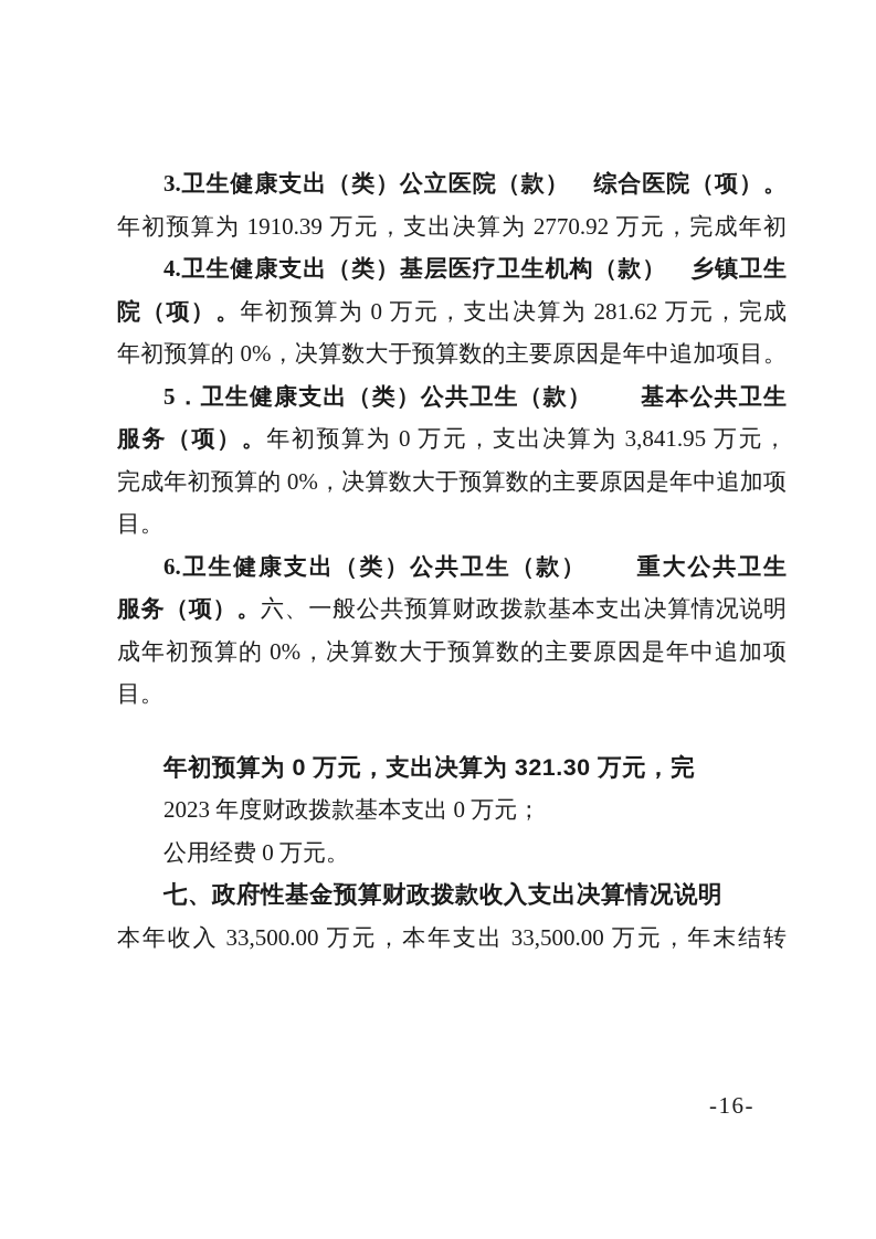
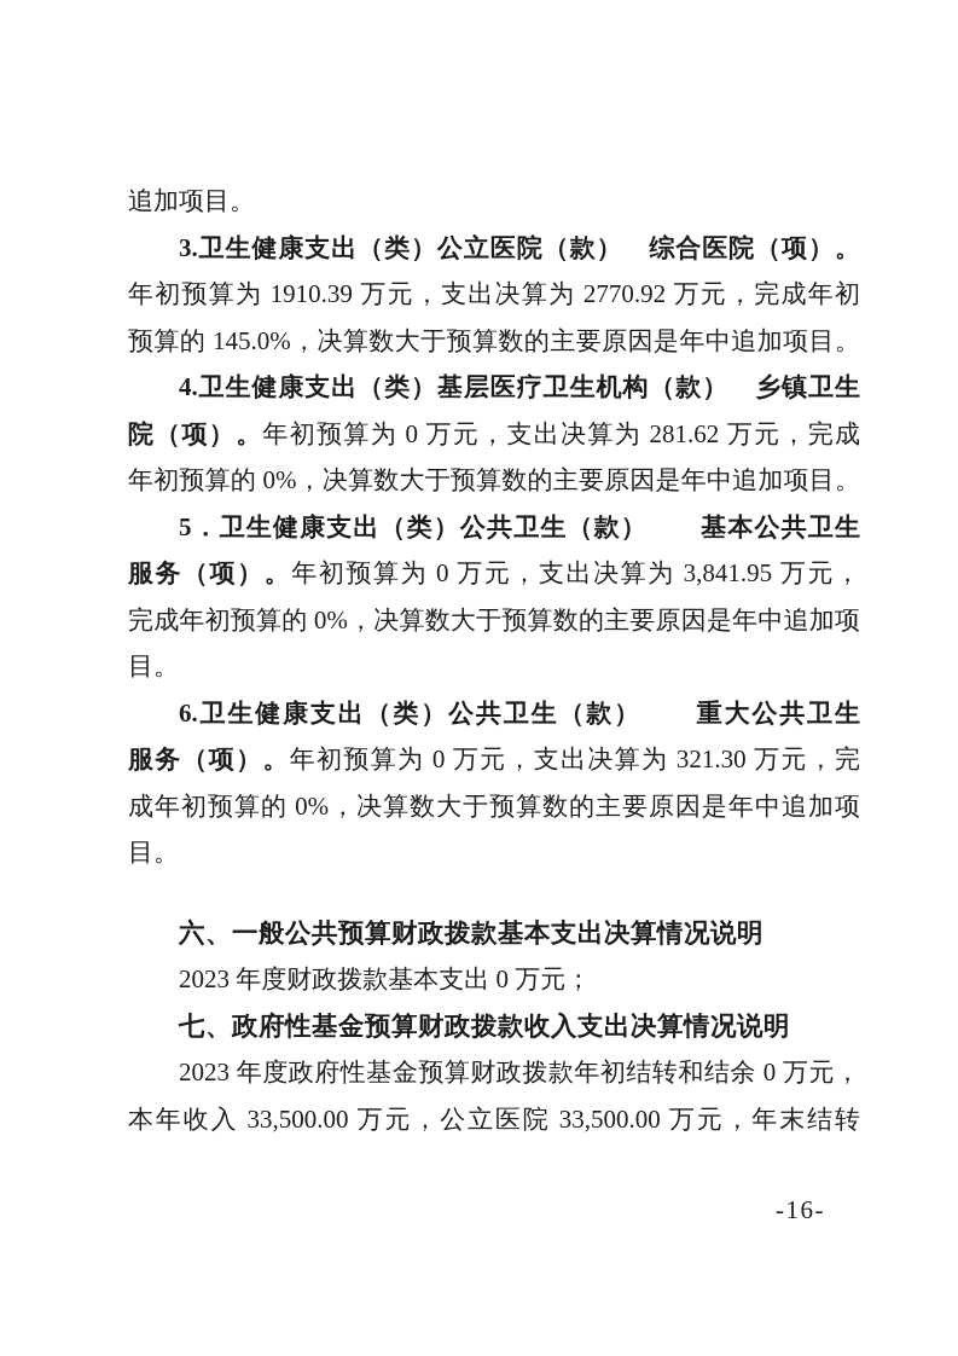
+ 追加项目。
  3.卫生健康支出（类）公立医院（款） 综合医院（项）。
  年初预算为 1910.39 万元，支出决算为 2770.92 万元，完成年初
+ 预算的 145.0%，决算数大于预算数的主要原因是年中追加项目。
  4.卫生健康支出（类）基层医疗卫生机构（款） 乡镇卫生
  院（项）。年初预算为 0 万元，支出决算为 281.62 万元，完成
  年初预算的 0%，决算数大于预算数的主要原因是年中追加项目。
  5．卫生健康支出（类）公共卫生（款） 基本公共卫生
  服务（项）。年初预算为 0 万元，支出决算为 3,841.95 万元，
  完成年初预算的 0%，决算数大于预算数的主要原因是年中追加项
  目。
  6.卫生健康支出（类）公共卫生（款） 重大公共卫生
- 服务（项）。六、一般公共预算财政拨款基本支出决算情况说明
+ 服务（项）。年初预算为 0 万元，支出决算为 321.30 万元，完
  成年初预算的 0%，决算数大于预算数的主要原因是年中追加项
  目。
- 年初预算为 0 万元，支出决算为 321.30 万元，完
+ 六、一般公共预算财政拨款基本支出决算情况说明
  2023 年度财政拨款基本支出 0 万元；
- 公用经费 0 万元。
  七、政府性基金预算财政拨款收入支出决算情况说明
+ 2023 年度政府性基金预算财政拨款年初结转和结余 0 万元，
- 本年收入 33,500.00 万元，本年支出 33,500.00 万元，年末结转
+ 本年收入 33,500.00 万元，公立医院 33,500.00 万元，年末结转
  -16-
